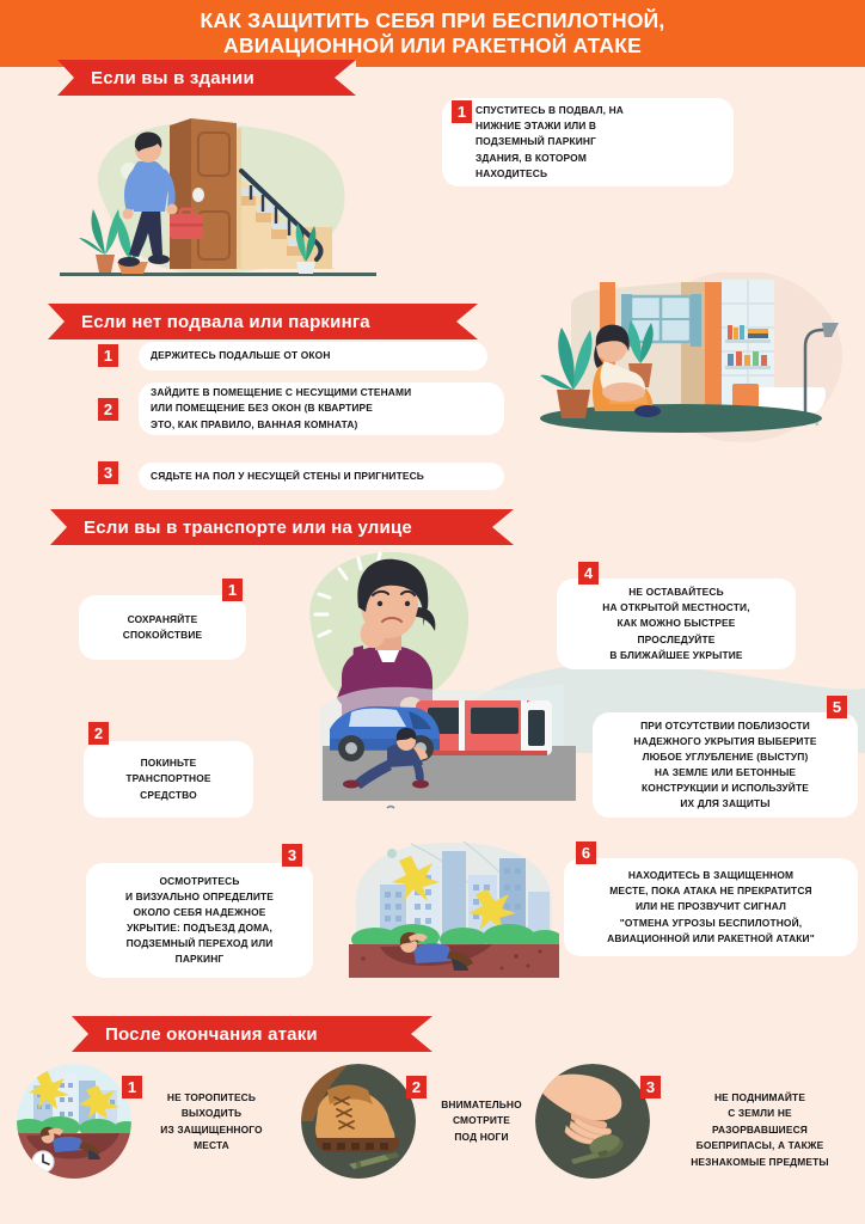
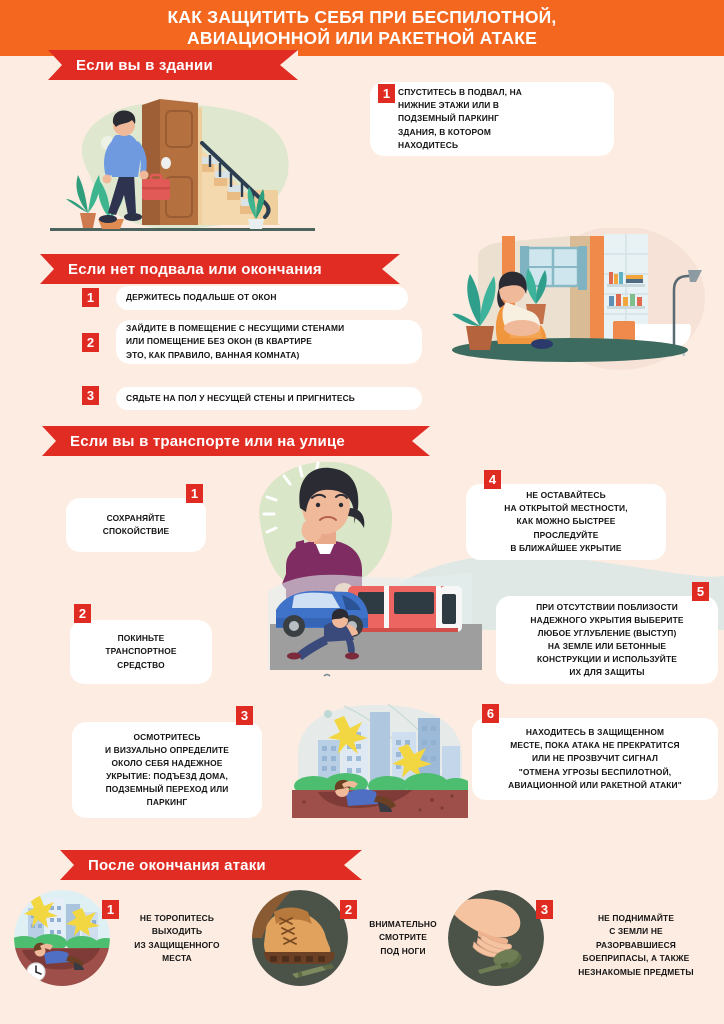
  КАК ЗАЩИТИТЬ СЕБЯ ПРИ БЕСПИЛОТНОЙ,
  АВИАЦИОННОЙ ИЛИ РАКЕТНОЙ АТАКЕ
  Если вы в здании
  1
  СПУСТИТЕСЬ В ПОДВАЛ, НА
  НИЖНИЕ ЭТАЖИ ИЛИ В
  ПОДЗЕМНЫЙ ПАРКИНГ
  ЗДАНИЯ, В КОТОРОМ
  НАХОДИТЕСЬ
- Если нет подвала или паркинга
+ Если нет подвала или окончания
  1
  ДЕРЖИТЕСЬ ПОДАЛЬШЕ ОТ ОКОН
  2
  ЗАЙДИТЕ В ПОМЕЩЕНИЕ С НЕСУЩИМИ СТЕНАМИ
  ИЛИ ПОМЕЩЕНИЕ БЕЗ ОКОН (В КВАРТИРЕ
  ЭТО, КАК ПРАВИЛО, ВАННАЯ КОМНАТА)
  3
  СЯДЬТЕ НА ПОЛ У НЕСУЩЕЙ СТЕНЫ И ПРИГНИТЕСЬ
  Если вы в транспорте или на улице
  1
  СОХРАНЯЙТЕ
  СПОКОЙСТВИЕ
  2
  ПОКИНЬТЕ
  ТРАНСПОРТНОЕ
  СРЕДСТВО
  3
  ОСМОТРИТЕСЬ
  И ВИЗУАЛЬНО ОПРЕДЕЛИТЕ
  ОКОЛО СЕБЯ НАДЕЖНОЕ
  УКРЫТИЕ: ПОДЪЕЗД ДОМА,
  ПОДЗЕМНЫЙ ПЕРЕХОД ИЛИ
  ПАРКИНГ
  4
  НЕ ОСТАВАЙТЕСЬ
  НА ОТКРЫТОЙ МЕСТНОСТИ,
  КАК МОЖНО БЫСТРЕЕ
  ПРОСЛЕДУЙТЕ
  В БЛИЖАЙШЕЕ УКРЫТИЕ
  5
  ПРИ ОТСУТСТВИИ ПОБЛИЗОСТИ
  НАДЕЖНОГО УКРЫТИЯ ВЫБЕРИТЕ
  ЛЮБОЕ УГЛУБЛЕНИЕ (ВЫСТУП)
  НА ЗЕМЛЕ ИЛИ БЕТОННЫЕ
  КОНСТРУКЦИИ И ИСПОЛЬЗУЙТЕ
  ИХ ДЛЯ ЗАЩИТЫ
  6
  НАХОДИТЕСЬ В ЗАЩИЩЕННОМ
  МЕСТЕ, ПОКА АТАКА НЕ ПРЕКРАТИТСЯ
  ИЛИ НЕ ПРОЗВУЧИТ СИГНАЛ
  "ОТМЕНА УГРОЗЫ БЕСПИЛОТНОЙ,
  АВИАЦИОННОЙ ИЛИ РАКЕТНОЙ АТАКИ"
  После окончания атаки
  1
  НЕ ТОРОПИТЕСЬ
  ВЫХОДИТЬ
  ИЗ ЗАЩИЩЕННОГО
  МЕСТА
  2
  ВНИМАТЕЛЬНО
  СМОТРИТЕ
  ПОД НОГИ
  3
  НЕ ПОДНИМАЙТЕ
  С ЗЕМЛИ НЕ
  РАЗОРВАВШИЕСЯ
  БОЕПРИПАСЫ, А ТАКЖЕ
  НЕЗНАКОМЫЕ ПРЕДМЕТЫ
